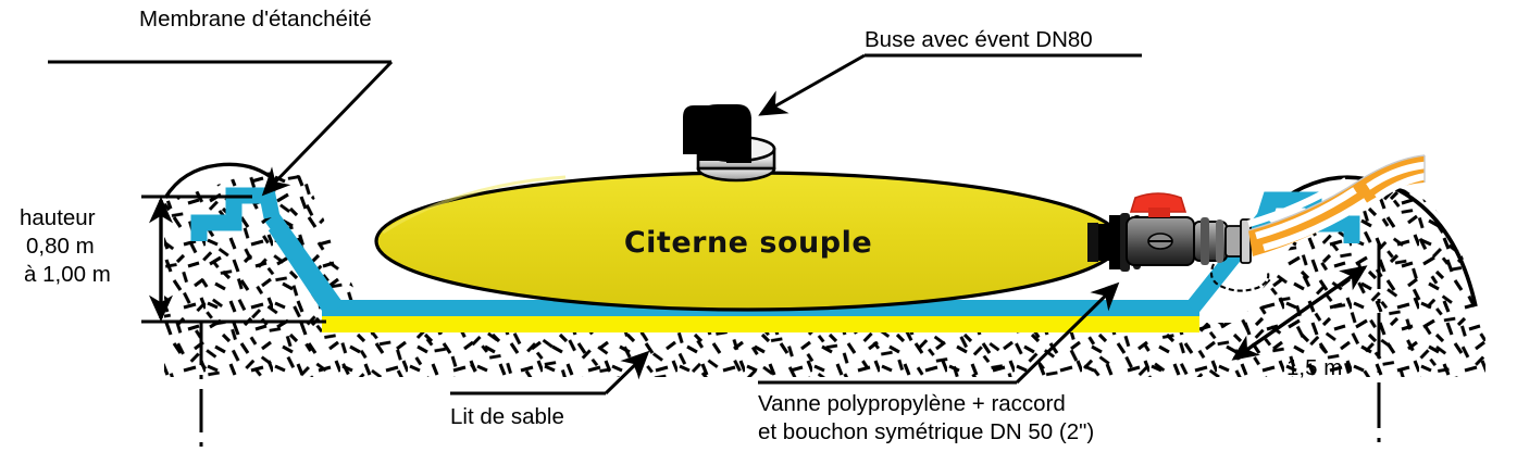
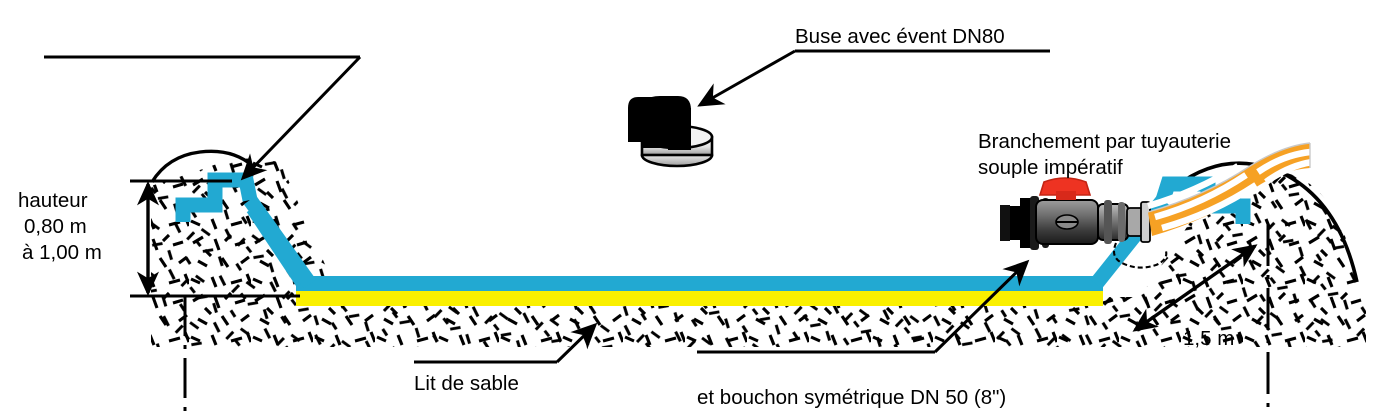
- Citerne souple
  hauteur
  0,80 m
  à 1,00 m
  1,5 m
- Membrane d'étanchéité
  Buse avec évent DN80
+ Branchement par tuyauterie
+ souple impératif
  Lit de sable
- Vanne polypropylène + raccord
- et bouchon symétrique DN 50 (2")
+ et bouchon symétrique DN 50 (8")
